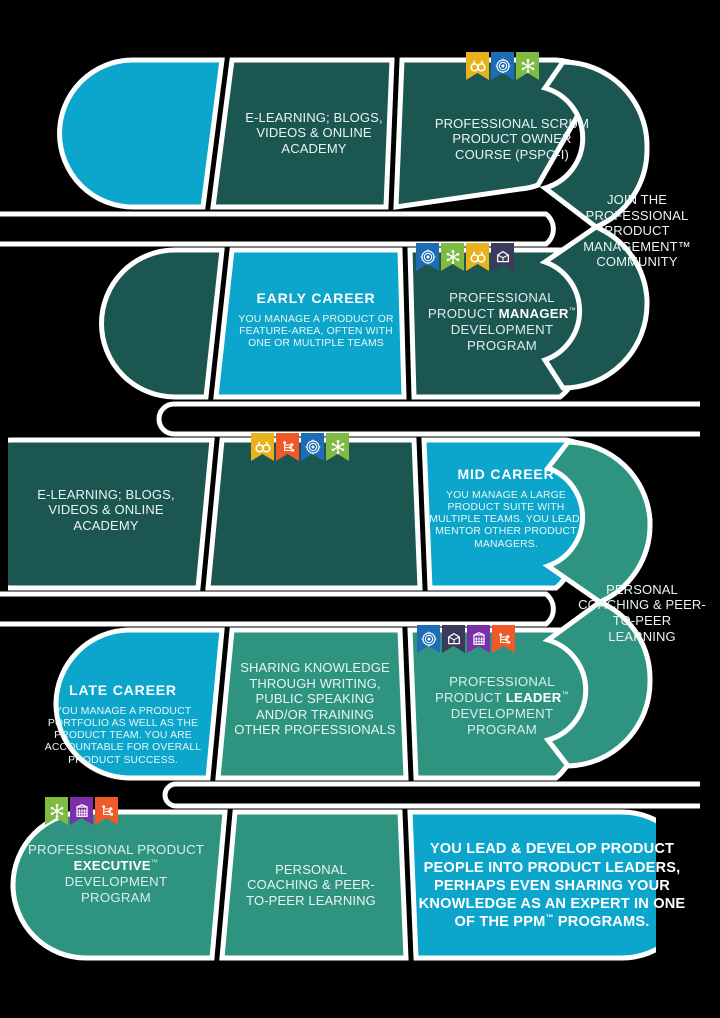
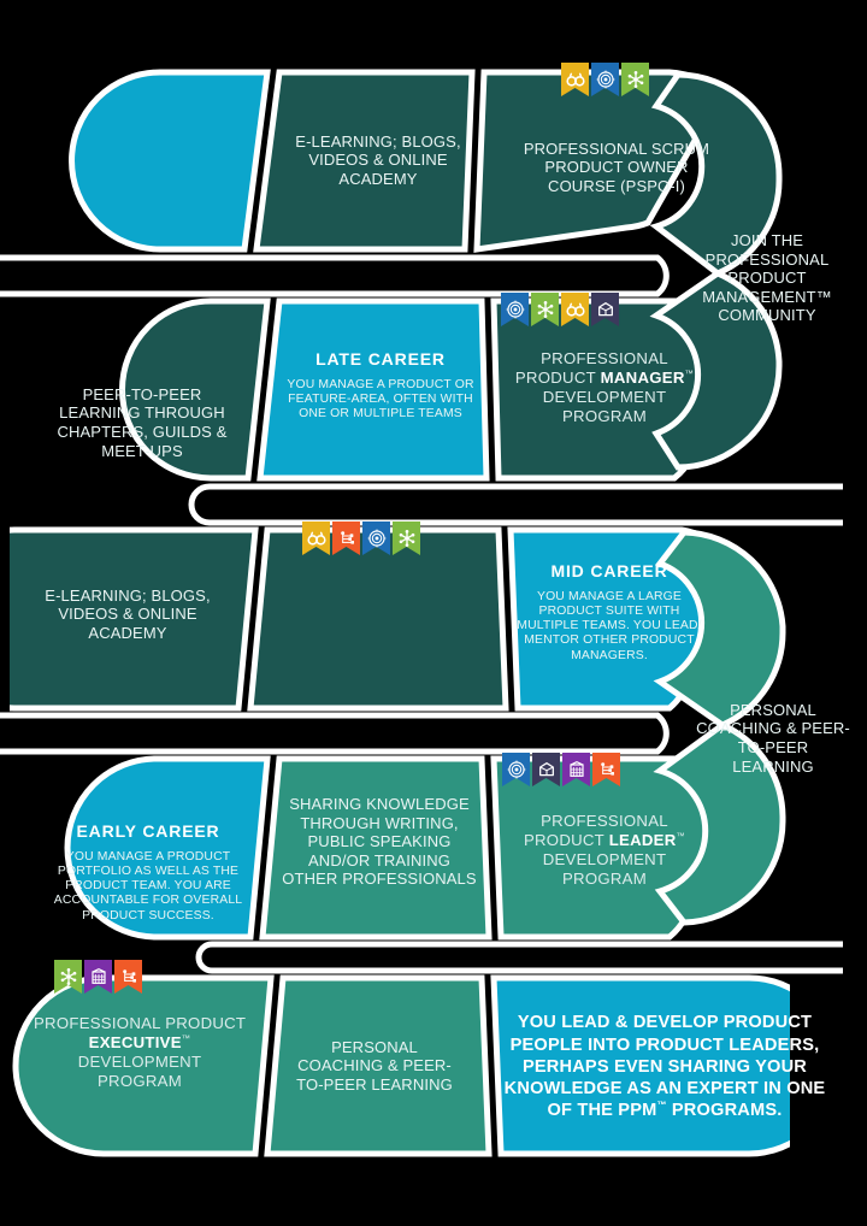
  E-LEARNING; BLOGS, VIDEOS & ONLINE ACADEMY
  PROFESSIONAL SCRUM PRODUCT OWNER COURSE (PSPO-I)
  JOIN THE PROFESSIONAL PRODUCT MANAGEMENT™ COMMUNITY
+ PEER-TO-PEER LEARNING THROUGH CHAPTERS, GUILDS & MEET-UPS
- EARLY CAREER
+ LATE CAREER
  YOU MANAGE A PRODUCT OR FEATURE-AREA, OFTEN WITH ONE OR MULTIPLE TEAMS
  PROFESSIONAL PRODUCT MANAGER™ DEVELOPMENT PROGRAM
  E-LEARNING; BLOGS, VIDEOS & ONLINE ACADEMY
  MID CAREER
  YOU MANAGE A LARGE PRODUCT SUITE WITH MULTIPLE TEAMS. YOU LEAD/ MENTOR OTHER PRODUCT MANAGERS.
  PERSONAL COACHING & PEER-TO-PEER LEARNING
- LATE CAREER
+ EARLY CAREER
  YOU MANAGE A PRODUCT PORTFOLIO AS WELL AS THE PRODUCT TEAM. YOU ARE ACCOUNTABLE FOR OVERALL PRODUCT SUCCESS.
  SHARING KNOWLEDGE THROUGH WRITING, PUBLIC SPEAKING AND/OR TRAINING OTHER PROFESSIONALS
  PROFESSIONAL PRODUCT LEADER™ DEVELOPMENT PROGRAM
  PROFESSIONAL PRODUCT EXECUTIVE™ DEVELOPMENT PROGRAM
  PERSONAL COACHING & PEER-TO-PEER LEARNING
  YOU LEAD & DEVELOP PRODUCT PEOPLE INTO PRODUCT LEADERS, PERHAPS EVEN SHARING YOUR KNOWLEDGE AS AN EXPERT IN ONE OF THE PPM™ PROGRAMS.
